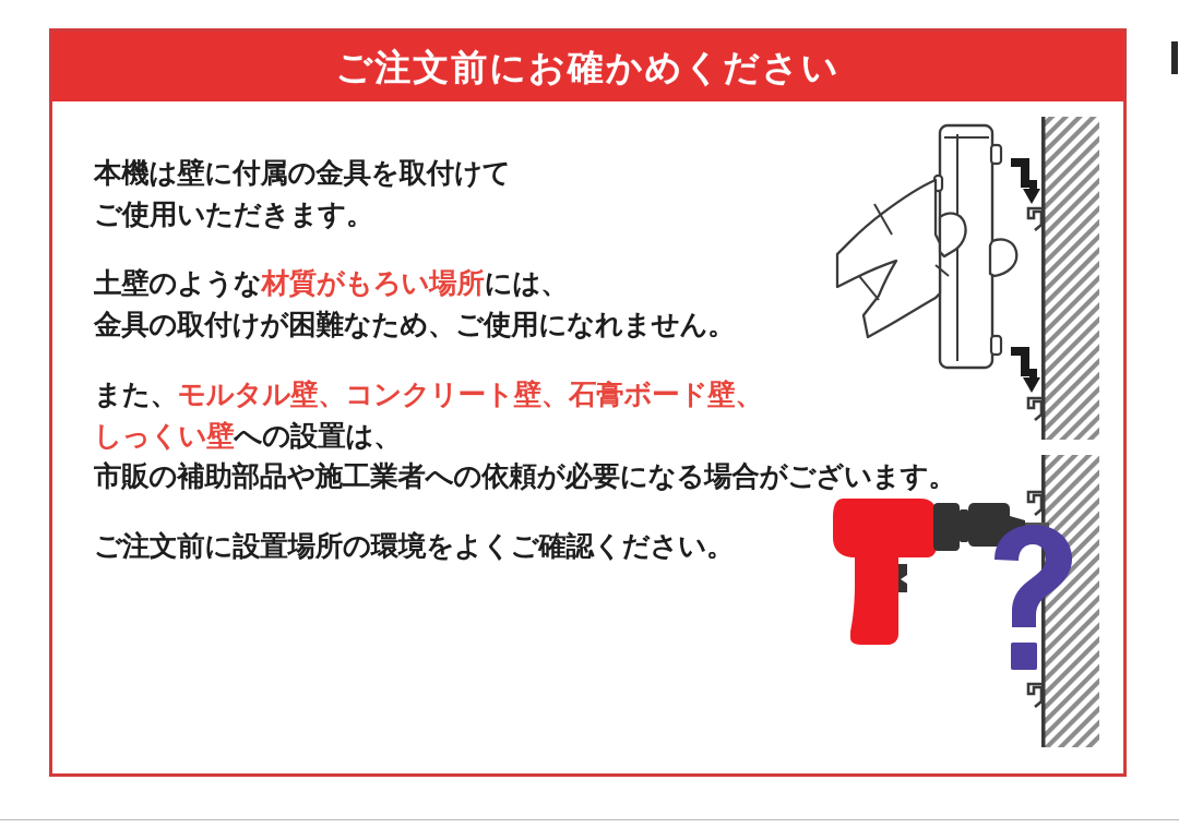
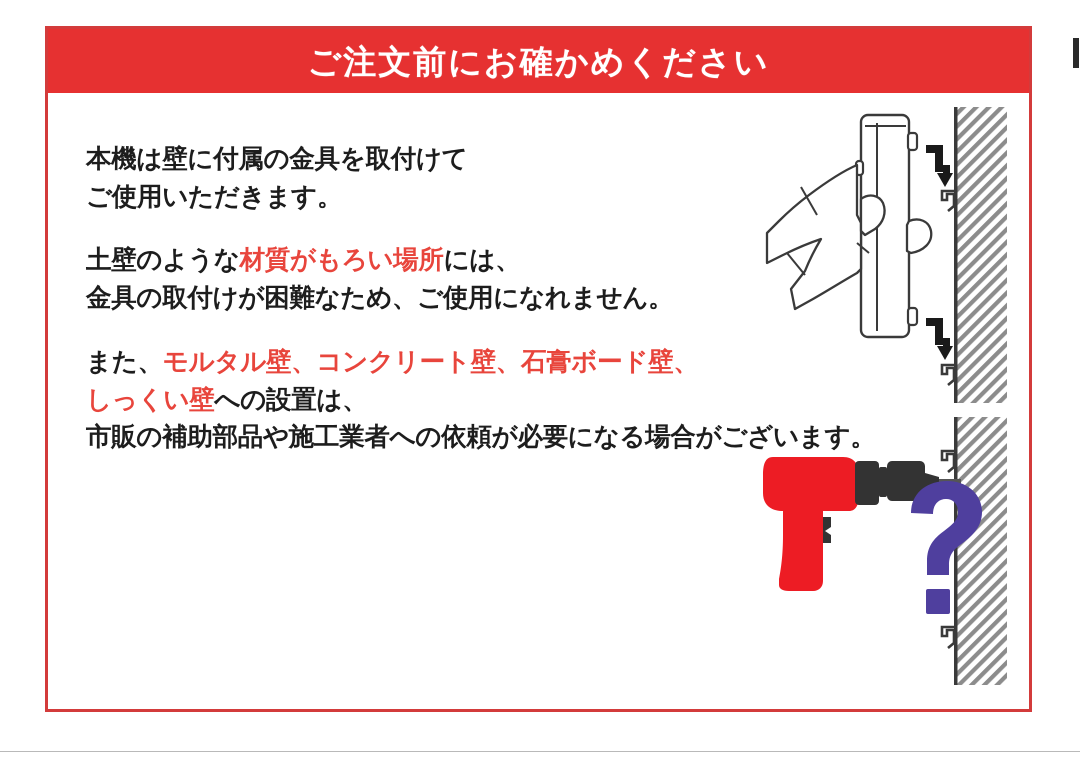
  ご注文前にお確かめください
  本機は壁に付属の金具を取付けて
  ご使用いただきます。
  土壁のような材質がもろい場所には、金具の取付けが困難なため、ご使用になれません。
  また、モルタル壁、コンクリート壁、石膏ボード壁、しっくい壁への設置は、市販の補助部品や施工業者への依頼が必要になる場合がございます。
- ご注文前に設置場所の環境をよくご確認ください。
